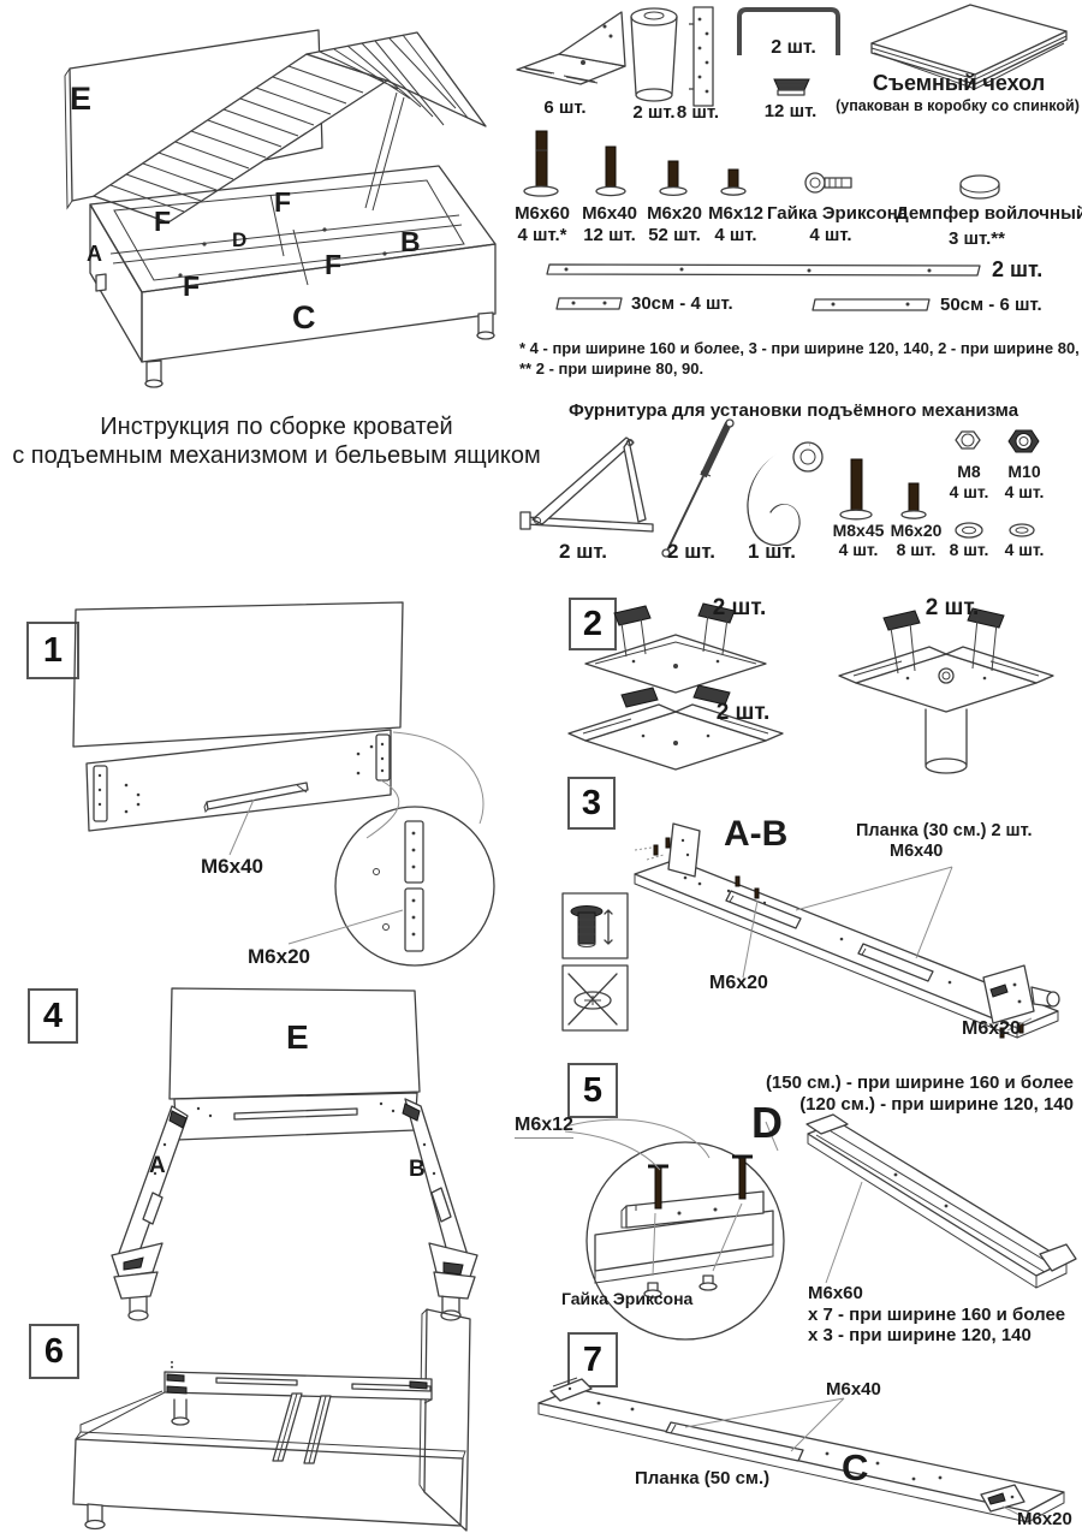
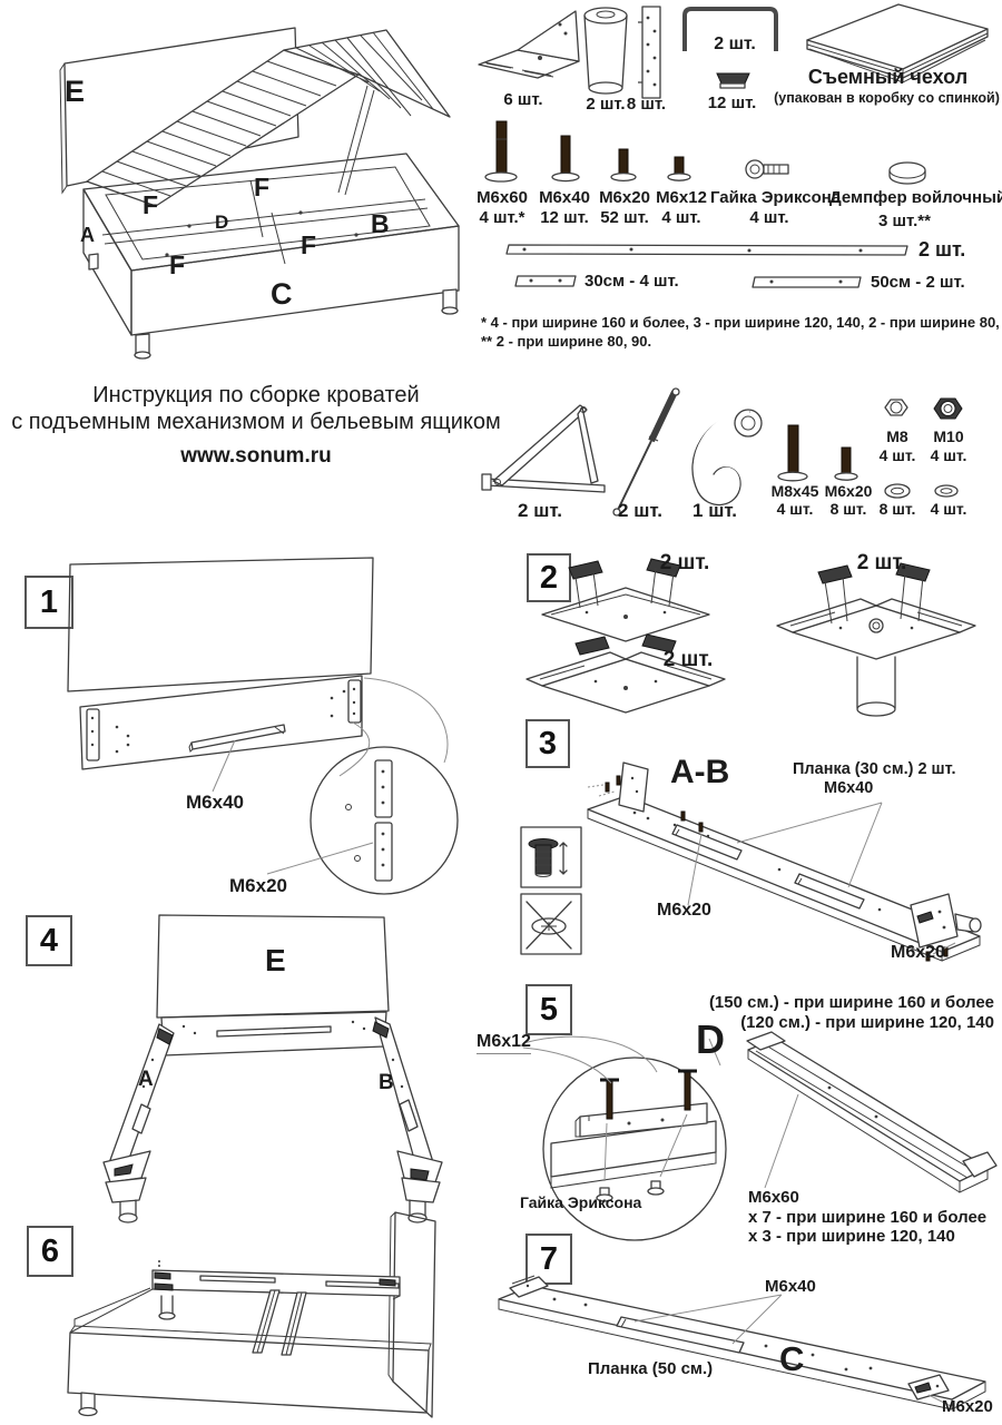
  E
  F
  F
  F
  F
  A
  B
  D
  C
  Инструкция по сборке кроватей
  с подъемным механизмом и бельевым ящиком
+ www.sonum.ru
  6 шт.
  2 шт.
  8 шт.
  2 шт.
  12 шт.
  Съемный чехол
  (упакован в коробку со спинкой)
  M6x60
  M6x40
  M6x20
  M6x12
  4 шт.*
  12 шт.
  52 шт.
  4 шт.
  Гайка Эриксон
  4 шт.
  Демпфер войлочный
  3 шт.**
  2 шт.
  30см - 4 шт.
- 50см - 6 шт.
+ 50см - 2 шт.
  * 4 - при ширине 160 и более, 3 - при ширине 120, 140, 2 - при ширине 80,
  ** 2 - при ширине 80, 90.
- Фурнитура для установки подъёмного механизма
  2 шт.
  2 шт.
  1 шт.
  M8x45
  4 шт.
  M6x20
  8 шт.
  M8
  4 шт.
  M10
  4 шт.
  8 шт.
  4 шт.
  1
  M6x40
  M6x20
  2
  2 шт.
  2 шт.
  2 шт.
  3
  A-B
  Планка (30 см.) 2 шт.
  M6x40
  M6x20
  M6x20
  4
  E
  A
  B
  5
  (150 см.) - при ширине 160 и более
  (120 см.) - при ширине 120, 140
  M6x12
  D
  Гайка Эриксона
  M6x60
  х 7 - при ширине 160 и более
  х 3 - при ширине 120, 140
  6
  7
  M6x40
  Планка (50 см.)
  C
  M6x20
